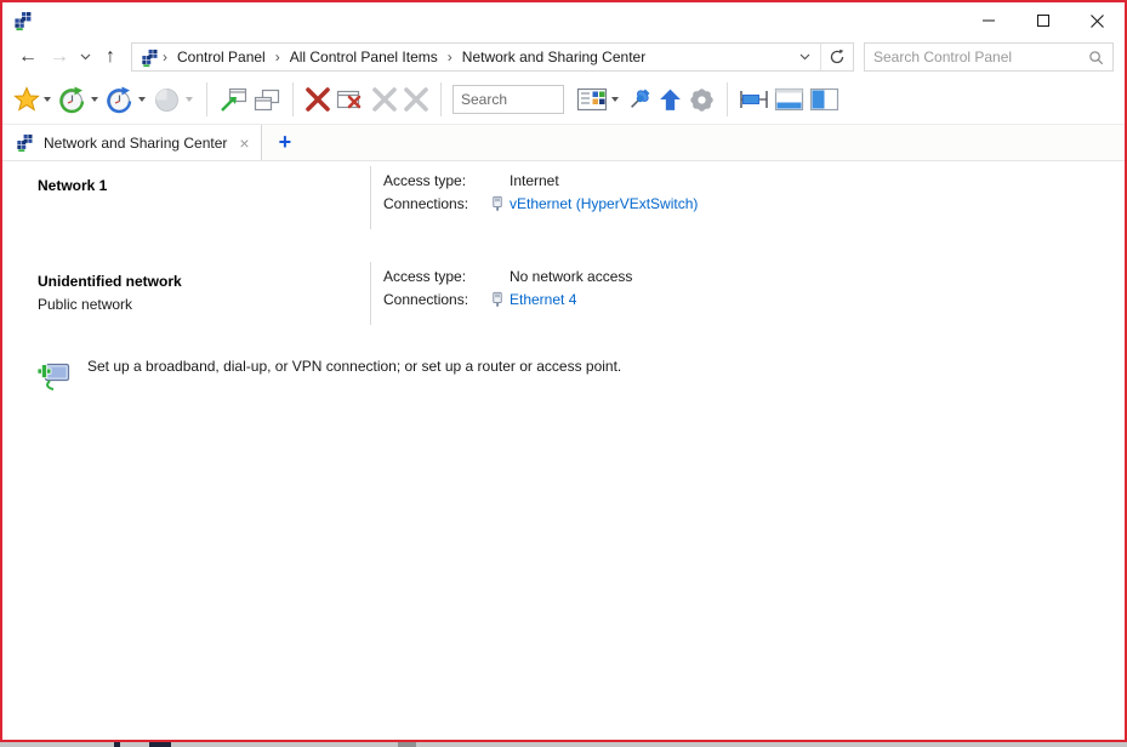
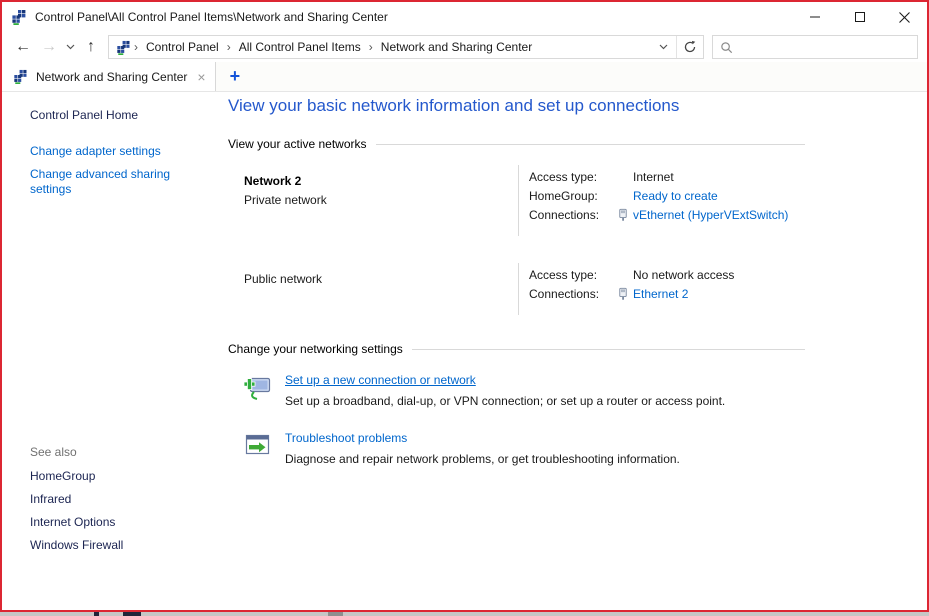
+ Control Panel\All Control Panel Items\Network and Sharing Center
  ←
  →
  ↑
  ›
  Control Panel
  ›
  All Control Panel Items
  ›
  Network and Sharing Center
- Search Control Panel
- Search
  Network and Sharing Center
  ×
  +
+ Control Panel Home
+ Change adapter settings
+ Change advanced sharing settings
+ See also
+ HomeGroup
+ Infrared
+ Internet Options
+ Windows Firewall
+ View your basic network information and set up connections
+ View your active networks
- Network 1
+ Network 2
+ Private network
  Access type:
  Internet
+ HomeGroup:
+ Ready to create
  Connections:
  vEthernet (HyperVExtSwitch)
- Unidentified network
  Public network
  Access type:
  No network access
  Connections:
- Ethernet 4
+ Ethernet 2
+ Change your networking settings
+ Set up a new connection or network
  Set up a broadband, dial-up, or VPN connection; or set up a router or access point.
+ Troubleshoot problems
+ Diagnose and repair network problems, or get troubleshooting information.
